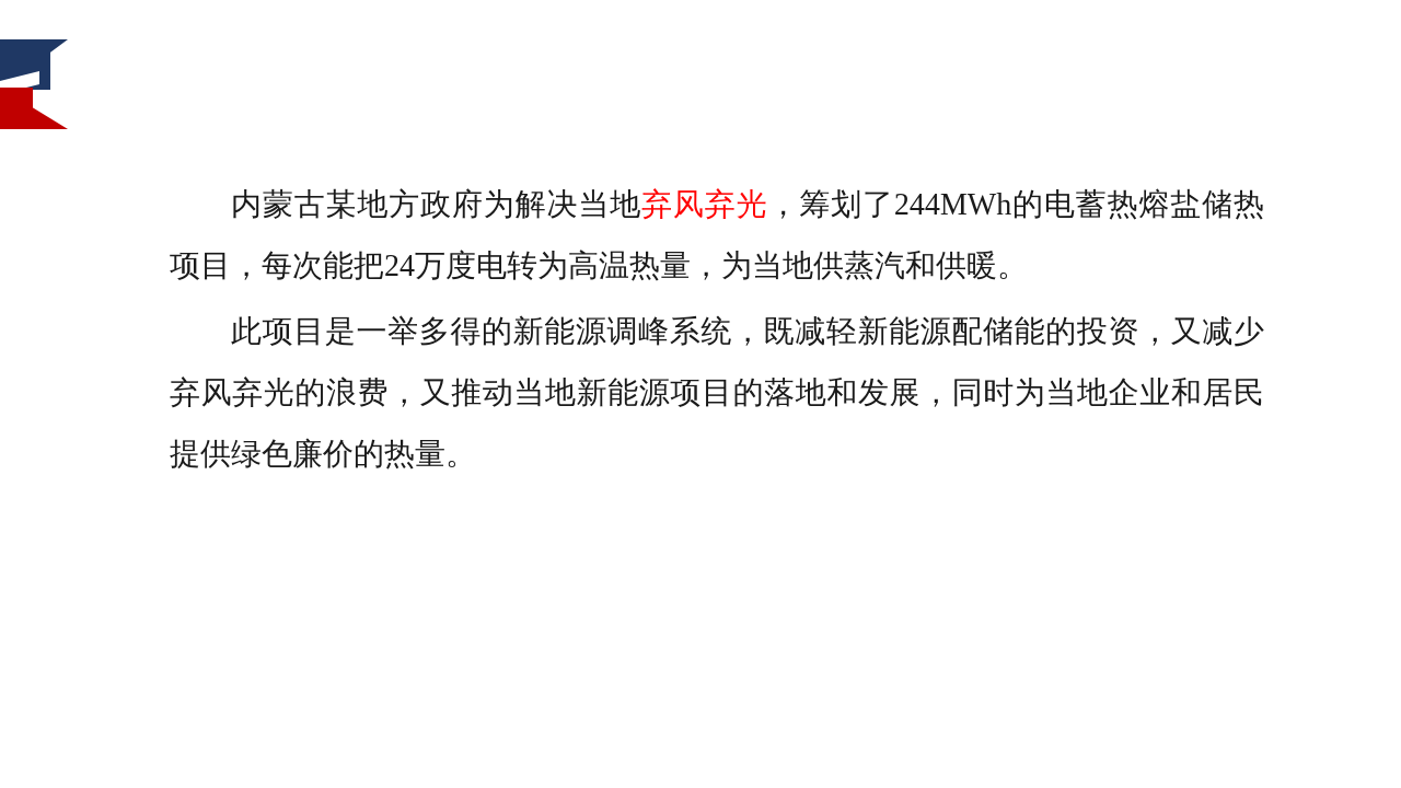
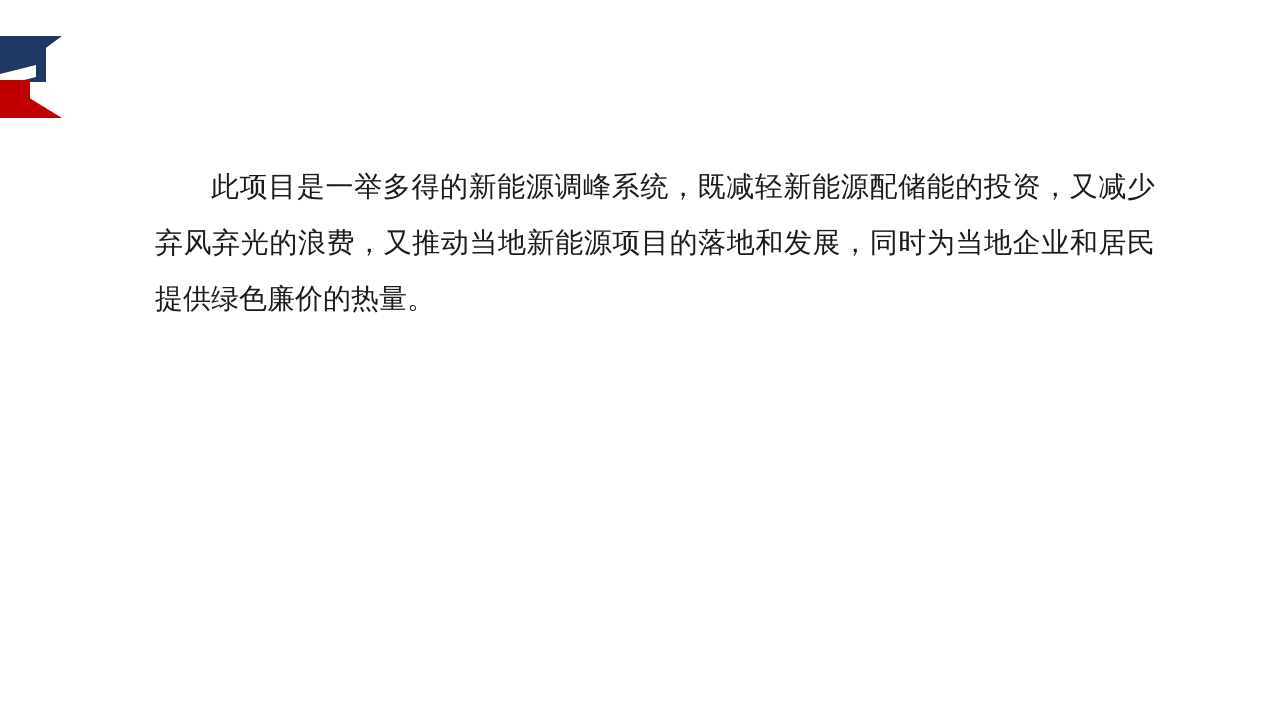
- 内蒙古某地方政府为解决当地弃风弃光，筹划了244MWh的电蓄热熔盐储热项目，每次能把24万度电转为高温热量，为当地供蒸汽和供暖。
  此项目是一举多得的新能源调峰系统，既减轻新能源配储能的投资，又减少弃风弃光的浪费，又推动当地新能源项目的落地和发展，同时为当地企业和居民提供绿色廉价的热量。
